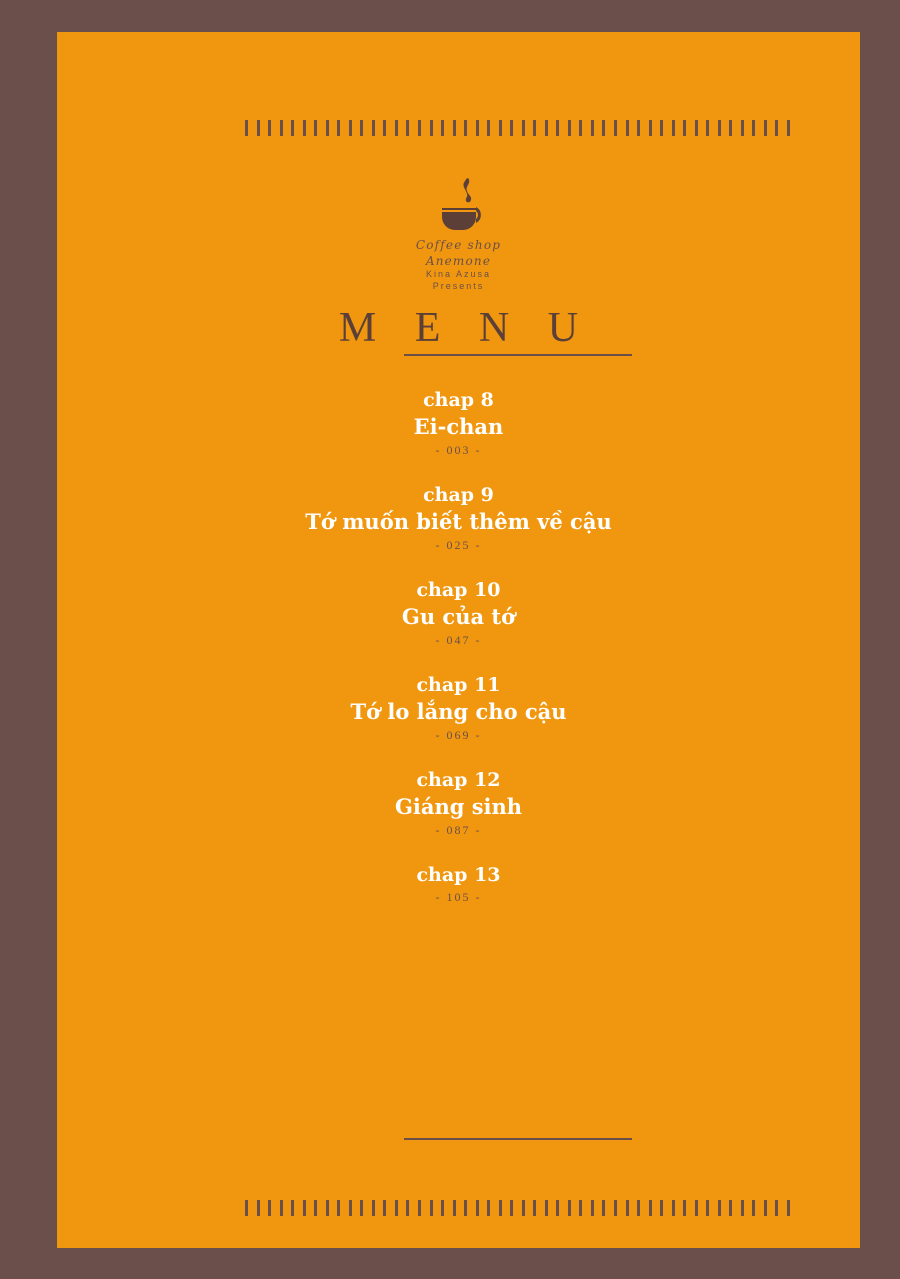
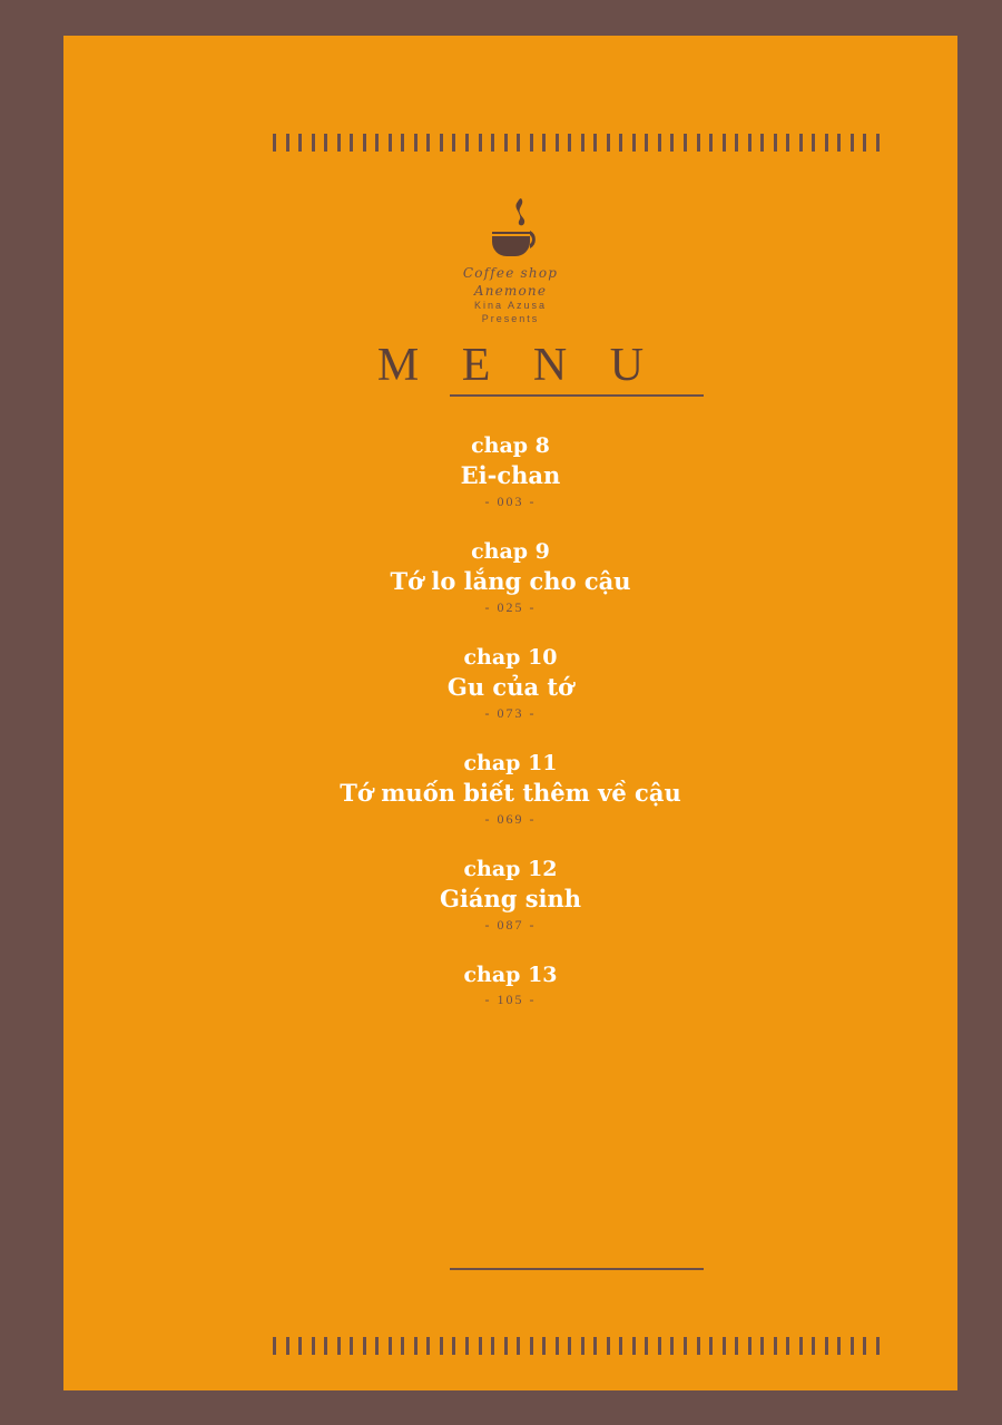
  Coffee shop
  Anemone
  Kina Azusa
  Presents
  M E N U
  chap 8
  Ei-chan
  - 003 -
  chap 9
- Tớ muốn biết thêm về cậu
+ Tớ lo lắng cho cậu
  - 025 -
  chap 10
  Gu của tớ
- - 047 -
+ - 073 -
  chap 11
- Tớ lo lắng cho cậu
+ Tớ muốn biết thêm về cậu
  - 069 -
  chap 12
  Giáng sinh
  - 087 -
  chap 13
  - 105 -
